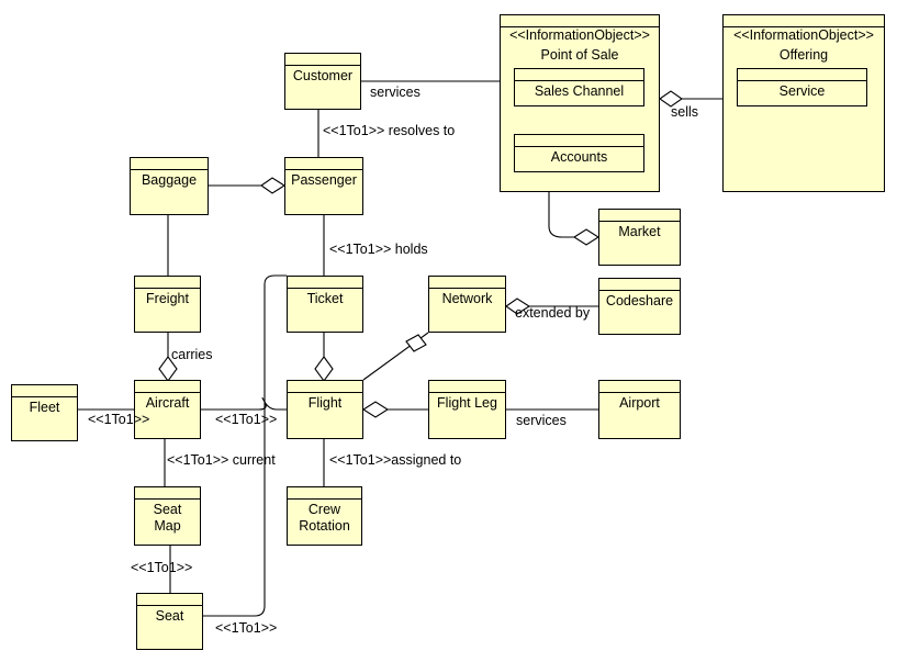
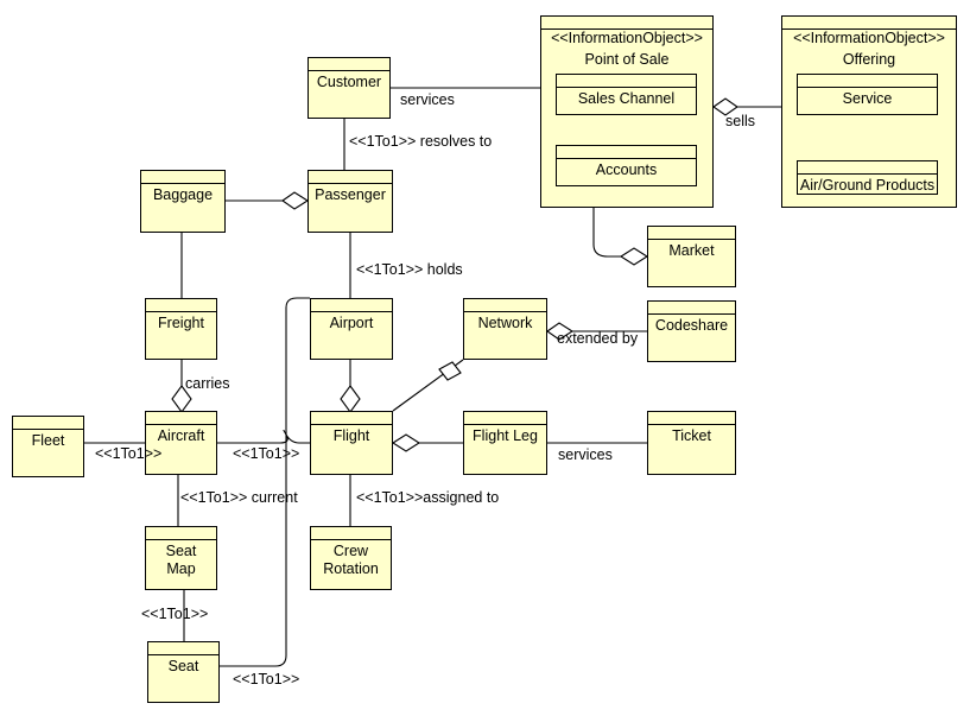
  <<InformationObject>>
  Point of Sale
  <<InformationObject>>
  Offering
  Sales Channel
  Accounts
  Service
+ Air/Ground Products
  Customer
  Passenger
  Baggage
  Freight
- Ticket
+ Airport
  Network
  Codeshare
  Market
  Fleet
  Aircraft
  Flight
  Flight Leg
- Airport
+ Ticket
  Seat
  Map
  Crew
  Rotation
  Seat
  services
  <<1To1>> resolves to
  <<1To1>> holds
  sells
  extended by
  carries
  <<1To1>>
  <<1To1>>
  <<1To1>> current
  <<1To1>>assigned to
  services
  <<1To1>>
  <<1To1>>
